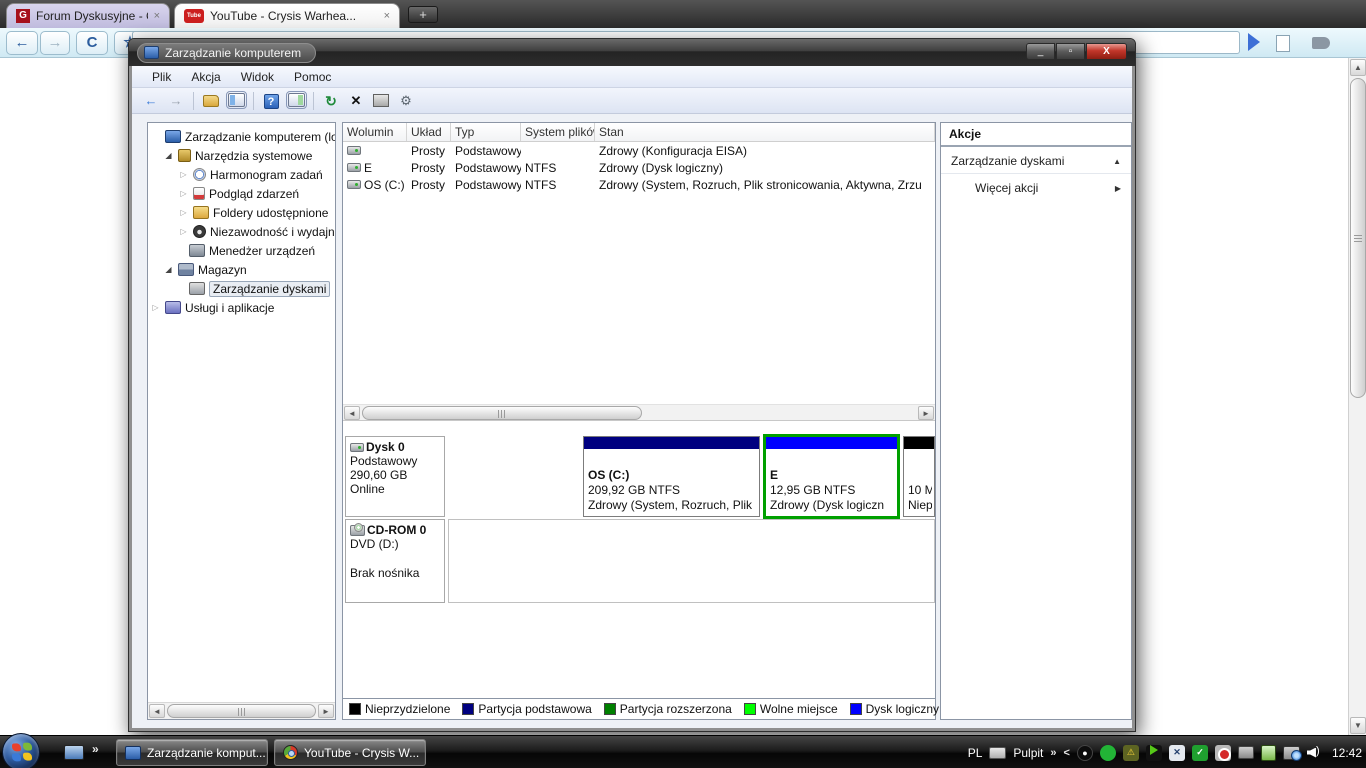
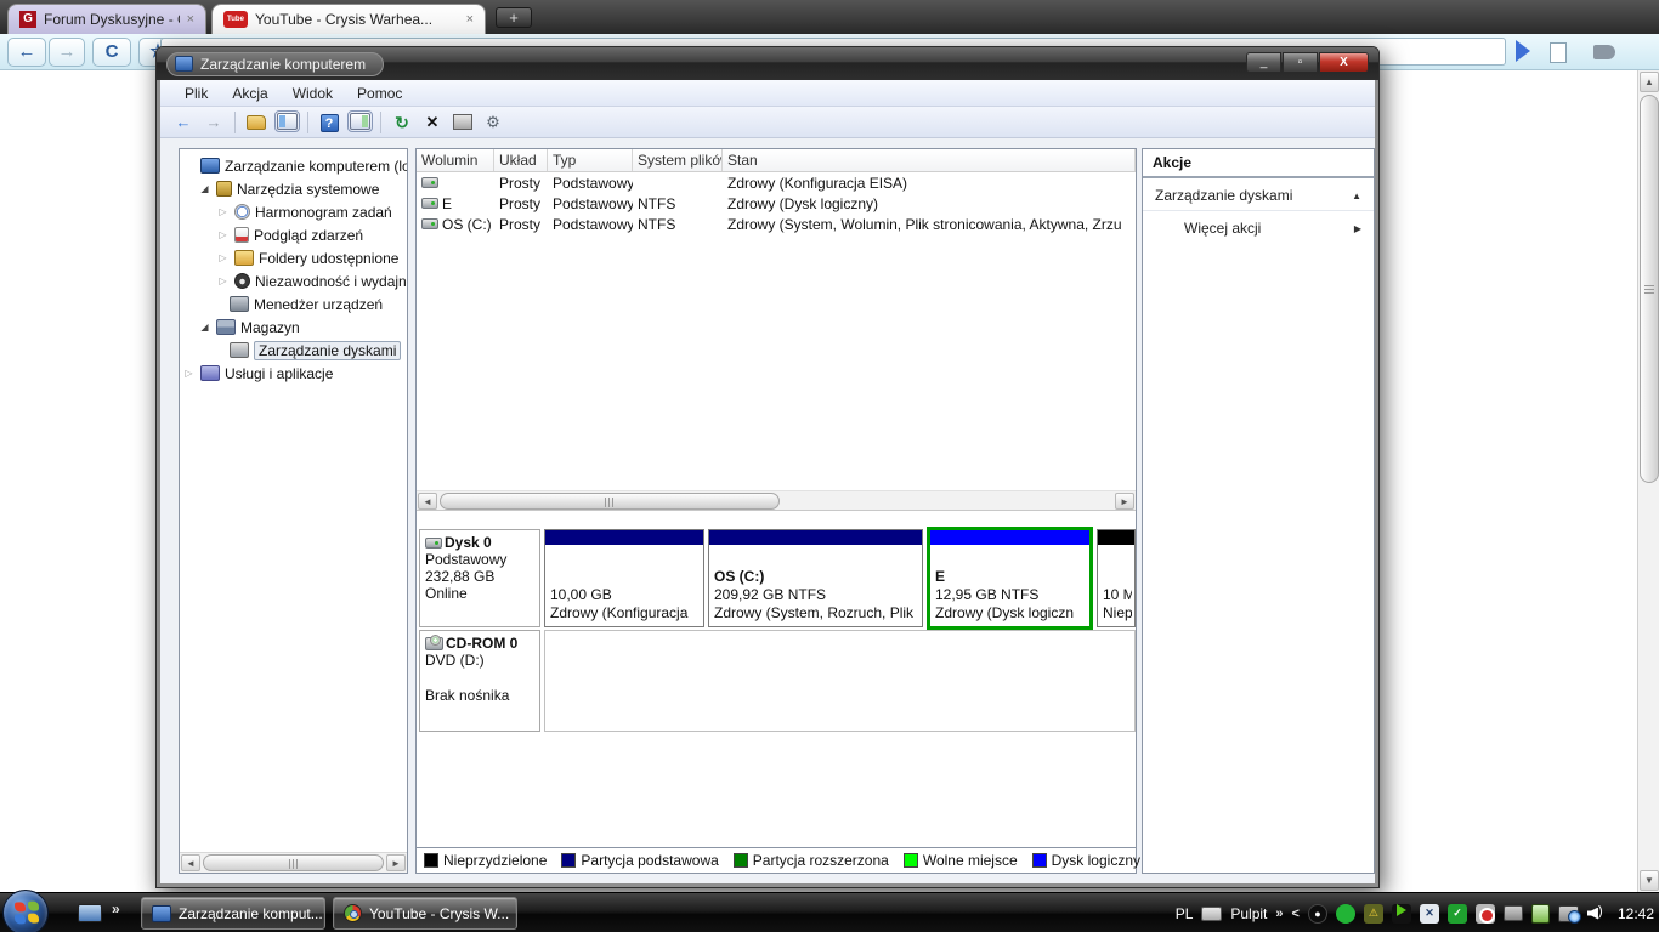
  G
  ×
  YouTube - Crysis Warhea...
  ×
  +
  ←
  →
  C
  ▲
  ▼
  Zarządzanie komputerem
  _
  ▫
  X
  Plik
  Akcja
  Widok
  Pomoc
  ←
  →
  ?
  ↻
  ✕
  ⚙
  Zarządzanie komputerem (lo
  ◢
  Narzędzia systemowe
  ▷
  Harmonogram zadań
  ▷
  Podgląd zdarzeń
  ▷
  Foldery udostępnione
  ▷
  Niezawodność i wydajn
  Menedżer urządzeń
  ◢
  Magazyn
  Zarządzanie dyskami
  ▷
  Usługi i aplikacje
  ◄
  ►
  Wolumin
  Układ
  Typ
  System plikó
  Stan
  Prosty
  Podstawowy
  Zdrowy (Konfiguracja EISA)
  E
  Prosty
  Podstawowy
  NTFS
  Zdrowy (Dysk logiczny)
  OS (C:)
  Prosty
  Podstawowy
  NTFS
- Zdrowy (System, Rozruch, Plik stronicowania, Aktywna, Zrzu
+ Zdrowy (System, Wolumin, Plik stronicowania, Aktywna, Zrzu
  ◄
  ►
  Dysk 0
  Podstawowy
- 290,60 GB
+ 232,88 GB
  Online
+ 10,00 GB
+ Zdrowy (Konfiguracja
  OS (C:)
  209,92 GB NTFS
  Zdrowy (System, Rozruch, Plik
  E
  12,95 GB NTFS
  Zdrowy (Dysk logiczn
  10 M
  Niep
  CD-ROM 0
  DVD (D:)
  Brak nośnika
  Nieprzydzielone
  Partycja podstawowa
  Partycja rozszerzona
  Wolne miejsce
  Dysk logiczny
  Akcje
  Zarządzanie dyskami
  ▲
  Więcej akcji
  ▶
  »
  Zarządzanie komput...
  YouTube - Crysis W...
  PL
  Pulpit
  »
  <
  ●
  ⚠
  ✕
  ✓
  12:42
